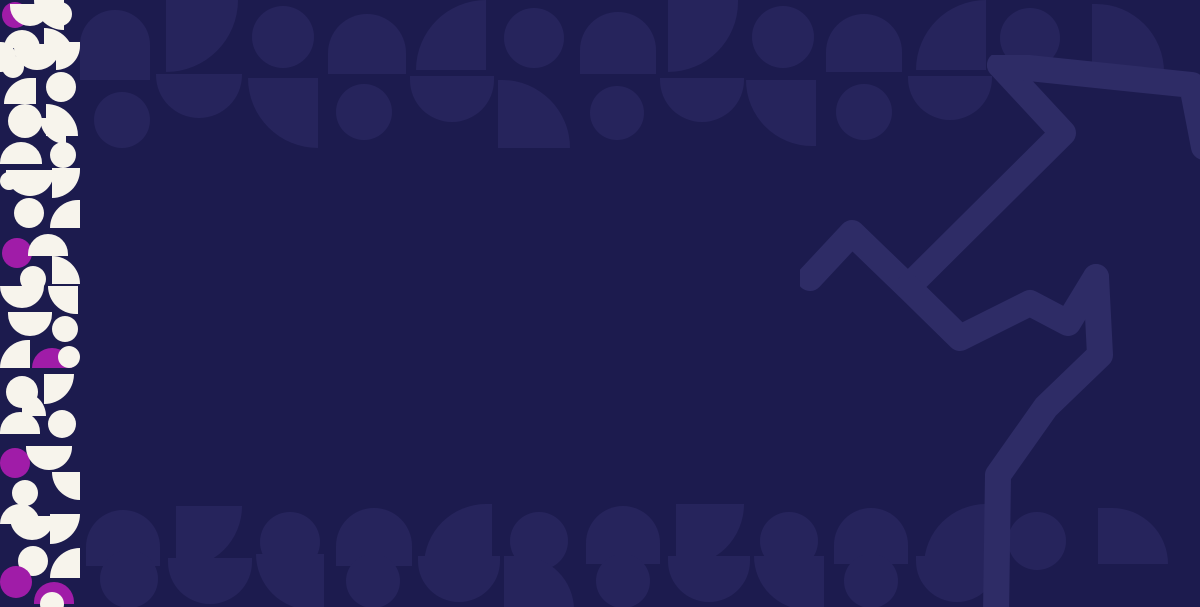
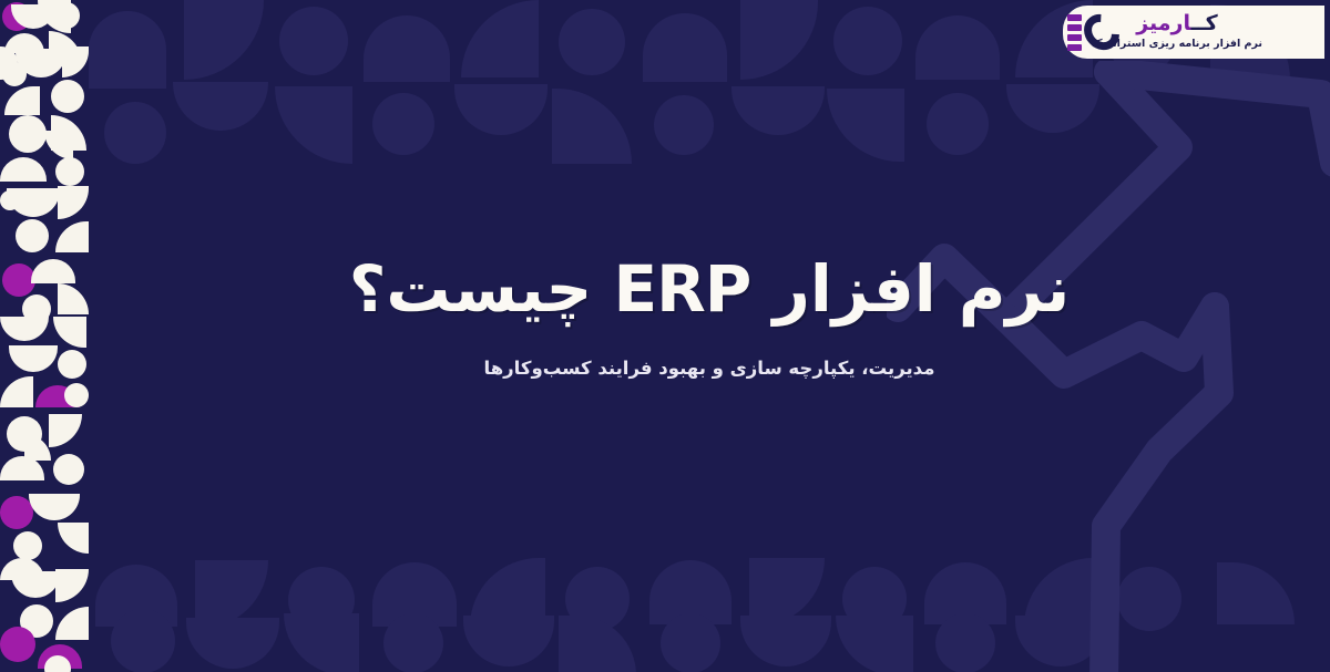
+ کــارمیز
+ نرم افزار برنامه ریزی استراتژیک
+ نرم افزار ERP چیست؟
+ مدیریت، یکپارچه سازی و بهبود فرایند کسب‌وکارها
